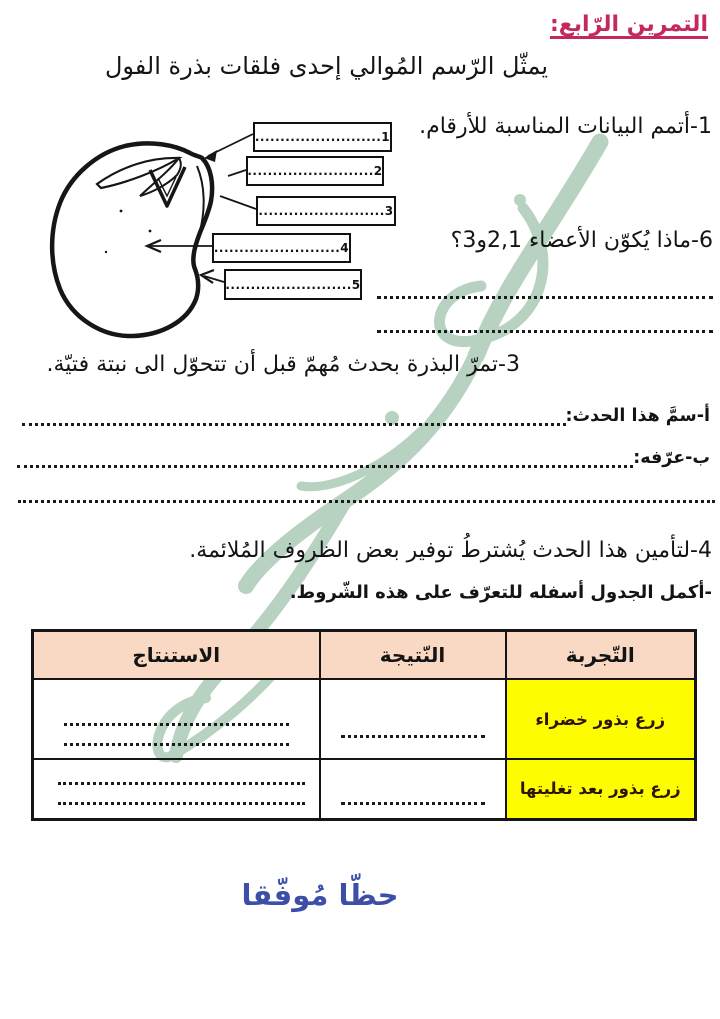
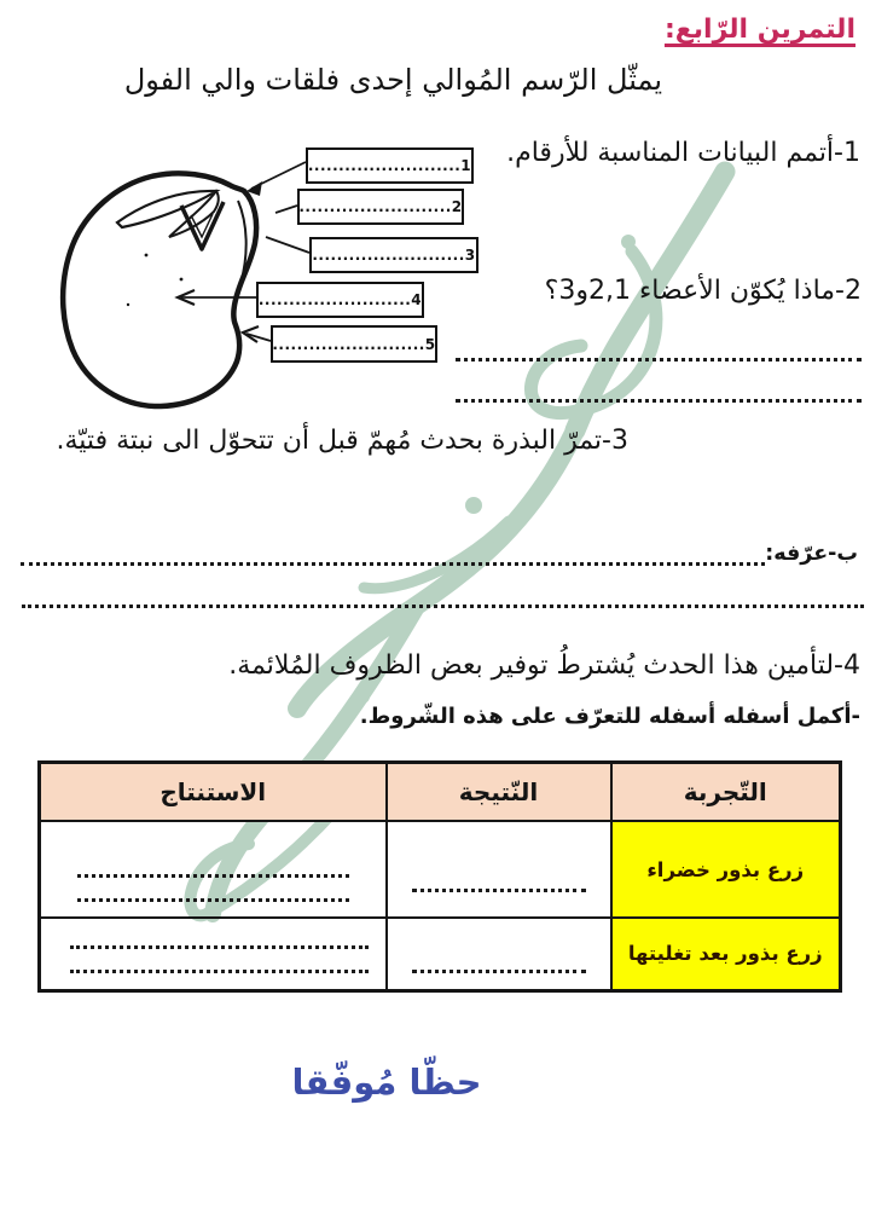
  التمرين الرّابع:
- يمثّل الرّسم المُوالي إحدى فلقات بذرة الفول
+ يمثّل الرّسم المُوالي إحدى فلقات والي الفول
  .........................1
  .........................2
  .........................3
  .........................4
  .........................5
  1-أتمم البيانات المناسبة للأرقام.
- 6-ماذا يُكوّن الأعضاء 2,1و3؟
+ 2-ماذا يُكوّن الأعضاء 2,1و3؟
  3-تمرّ البذرة بحدث مُهمّ قبل أن تتحوّل الى نبتة فتيّة.
- أ-سمَّ هذا الحدث:
  ب-عرّفه:
  4-لتأمين هذا الحدث يُشترطُ توفير بعض الظروف المُلائمة.
- -أكمل الجدول أسفله للتعرّف على هذه الشّروط.
+ -أكمل أسفله أسفله للتعرّف على هذه الشّروط.
  التّجربة	النّتيجة	الاستنتاج
  زرع بذور خضراء
  زرع بذور بعد تغليتها
  حظّا مُوفّقا
